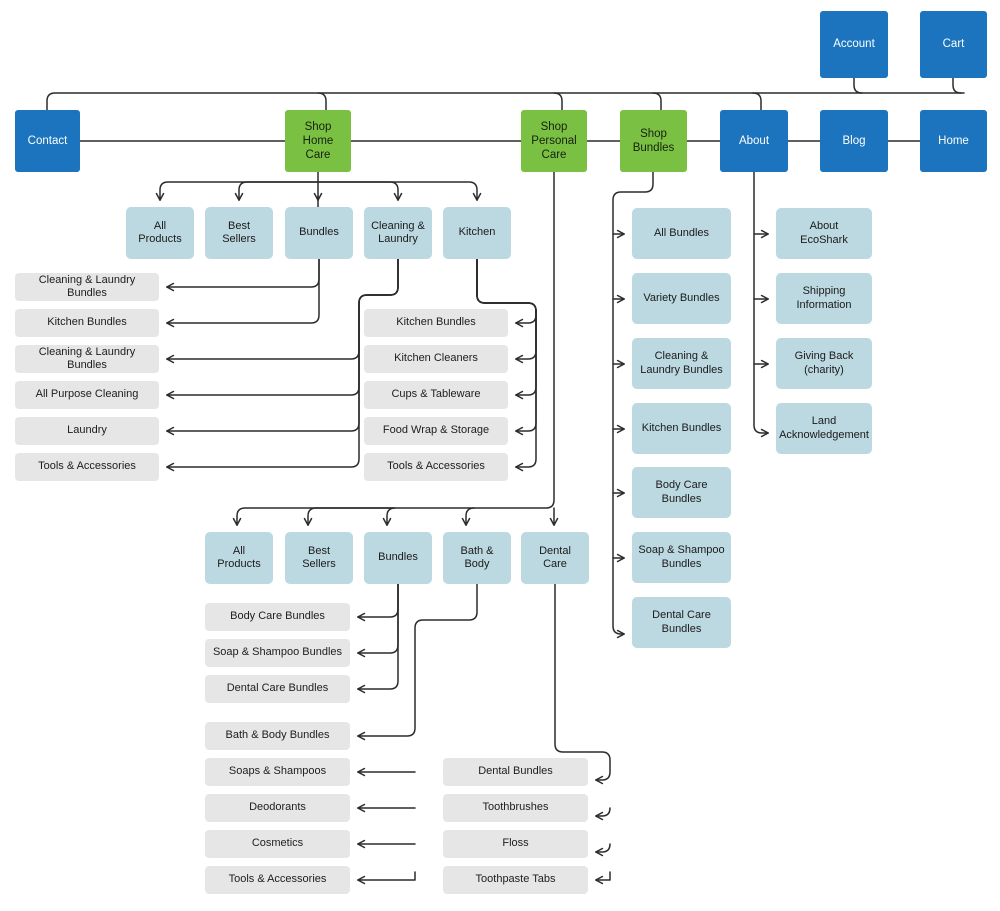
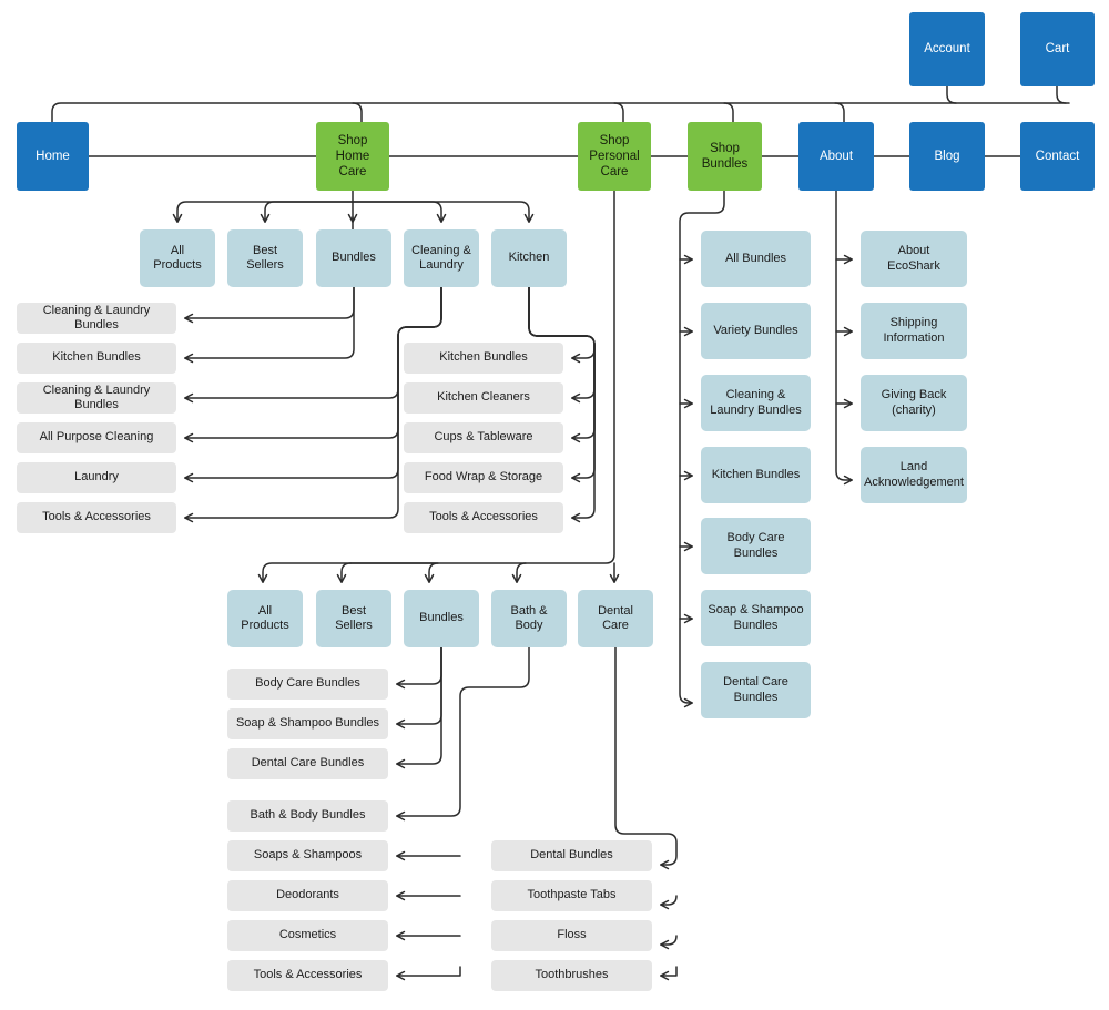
  Account
  Cart
- Contact
+ Home
  Shop
  Home Care
  Shop
  Personal
  Care
  Shop
  Bundles
  About
  Blog
- Home
+ Contact
  All
  Products
  Best
  Sellers
  Bundles
  Cleaning &
  Laundry
  Kitchen
  Cleaning & Laundry Bundles
  Kitchen Bundles
  Cleaning & Laundry Bundles
  All Purpose Cleaning
  Laundry
  Tools & Accessories
  Kitchen Bundles
  Kitchen Cleaners
  Cups & Tableware
  Food Wrap & Storage
  Tools & Accessories
  All
  Products
  Best
  Sellers
  Bundles
  Bath &
  Body
  Dental
  Care
  Body Care Bundles
  Soap & Shampoo Bundles
  Dental Care Bundles
  Bath & Body Bundles
  Soaps & Shampoos
  Deodorants
  Cosmetics
  Tools & Accessories
  Dental Bundles
- Toothbrushes
+ Toothpaste Tabs
  Floss
- Toothpaste Tabs
+ Toothbrushes
  All Bundles
  Variety Bundles
  Cleaning &
  Laundry Bundles
  Kitchen Bundles
  Body Care
  Bundles
  Soap & Shampoo
  Bundles
  Dental Care
  Bundles
  About
  EcoShark
  Shipping
  Information
  Giving Back
  (charity)
  Land
  Acknowledgement
